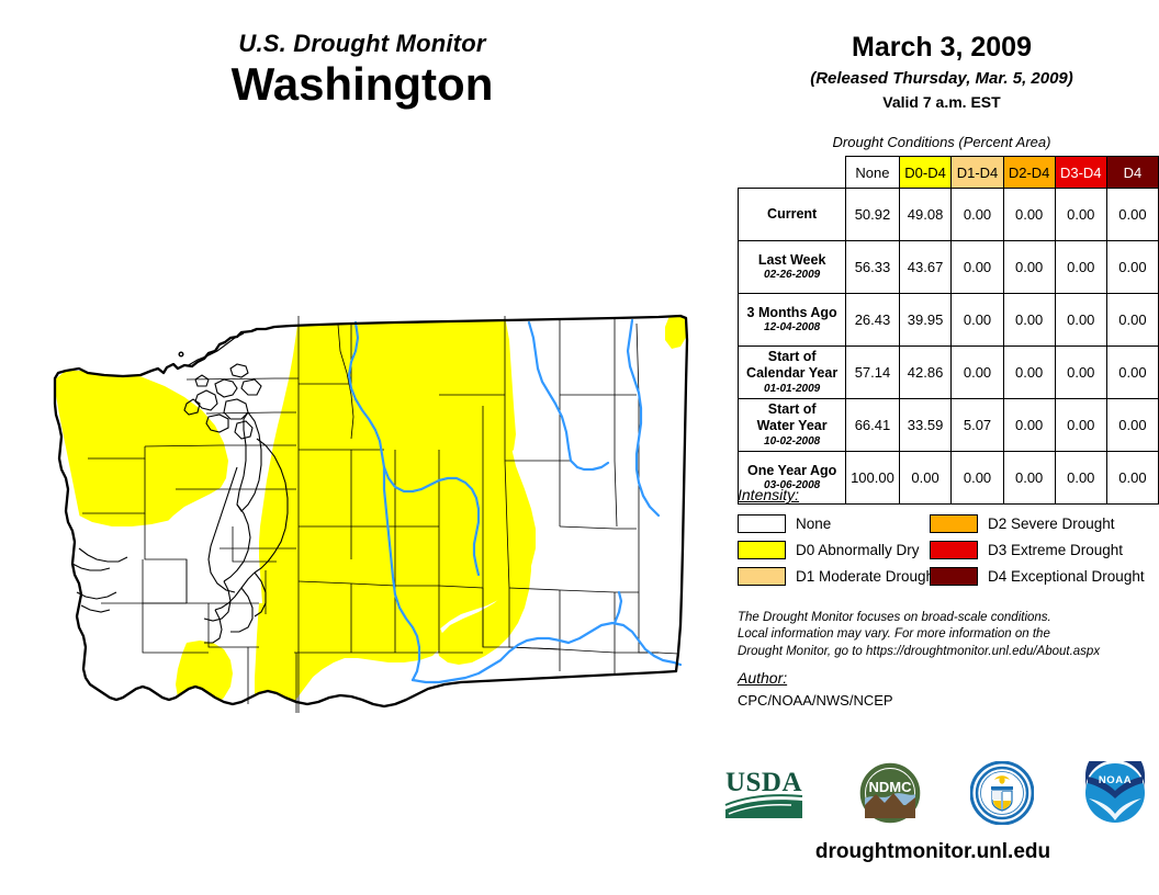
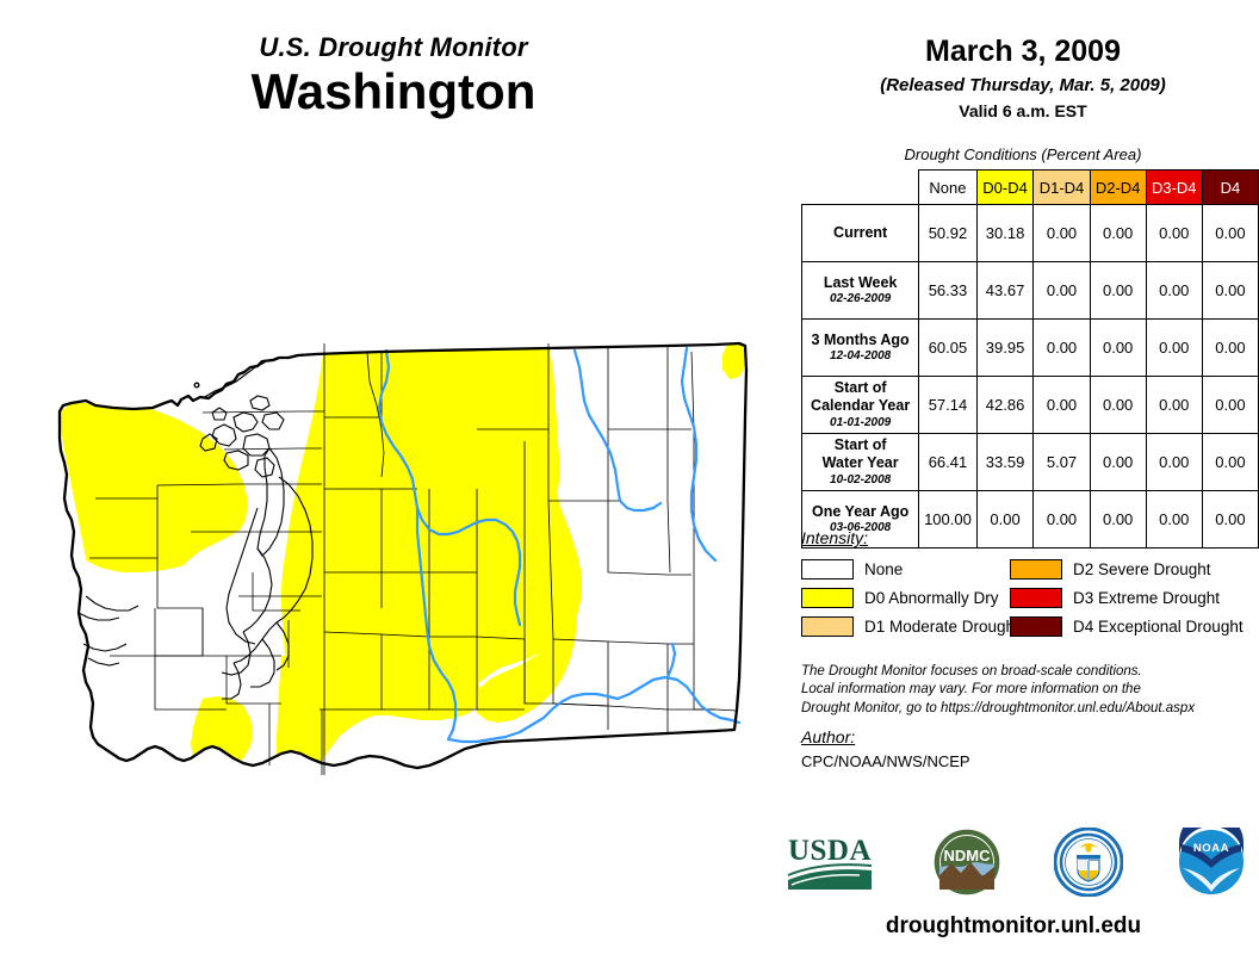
  U.S. Drought Monitor
  Washington
  March 3, 2009
  (Released Thursday, Mar. 5, 2009)
- Valid 7 a.m. EST
+ Valid 6 a.m. EST
  Drought Conditions (Percent Area)
  	None	D0-D4	D1-D4	D2-D4	D3-D4	D4
- Current	50.92	49.08	0.00	0.00	0.00	0.00
+ Current	50.92	30.18	0.00	0.00	0.00	0.00
  Last Week02-26-2009	56.33	43.67	0.00	0.00	0.00	0.00
- 3 Months Ago12-04-2008	26.43	39.95	0.00	0.00	0.00	0.00
+ 3 Months Ago12-04-2008	60.05	39.95	0.00	0.00	0.00	0.00
  Start ofCalendar Year01-01-2009	57.14	42.86	0.00	0.00	0.00	0.00
  Start ofWater Year10-02-2008	66.41	33.59	5.07	0.00	0.00	0.00
  One Year Ago03-06-2008	100.00	0.00	0.00	0.00	0.00	0.00
  Intensity:
  None
  D2 Severe Drought
  D0 Abnormally Dry
  D3 Extreme Drought
  D1 Moderate Droug
  D4 Exceptional Drought
  The Drought Monitor focuses on broad-scale conditions.
  Local information may vary. For more information on the
  Drought Monitor, go to https://droughtmonitor.unl.edu/About.aspx
  Author:
  CPC/NOAA/NWS/NCEP
  USDA
  NDMC
  NOAA
  droughtmonitor.unl.edu
